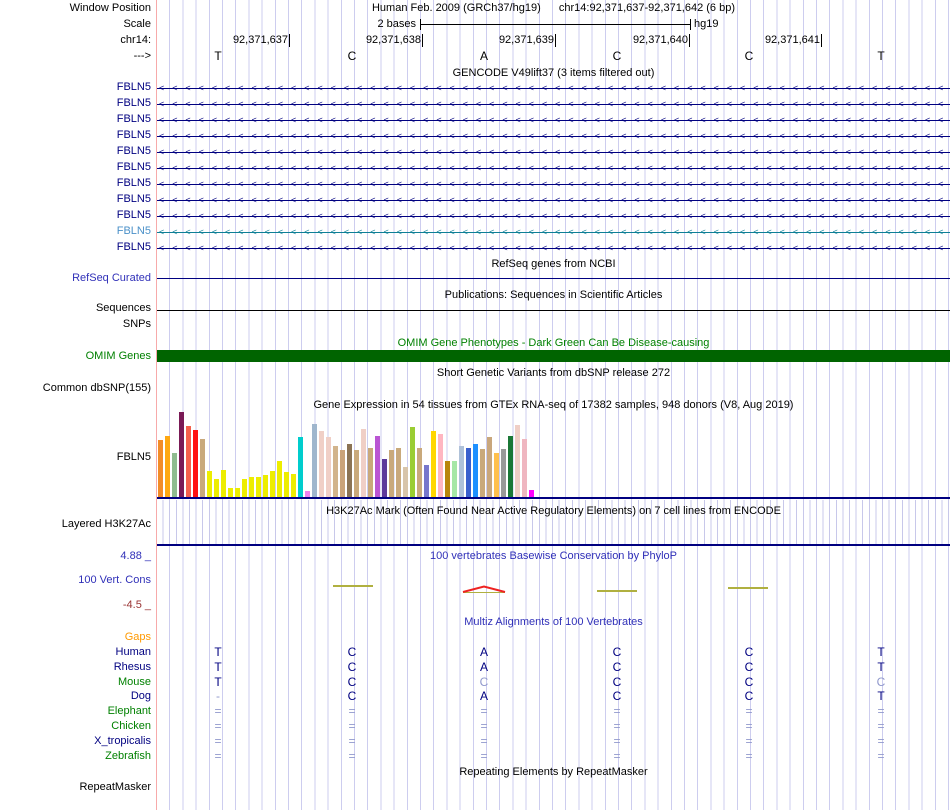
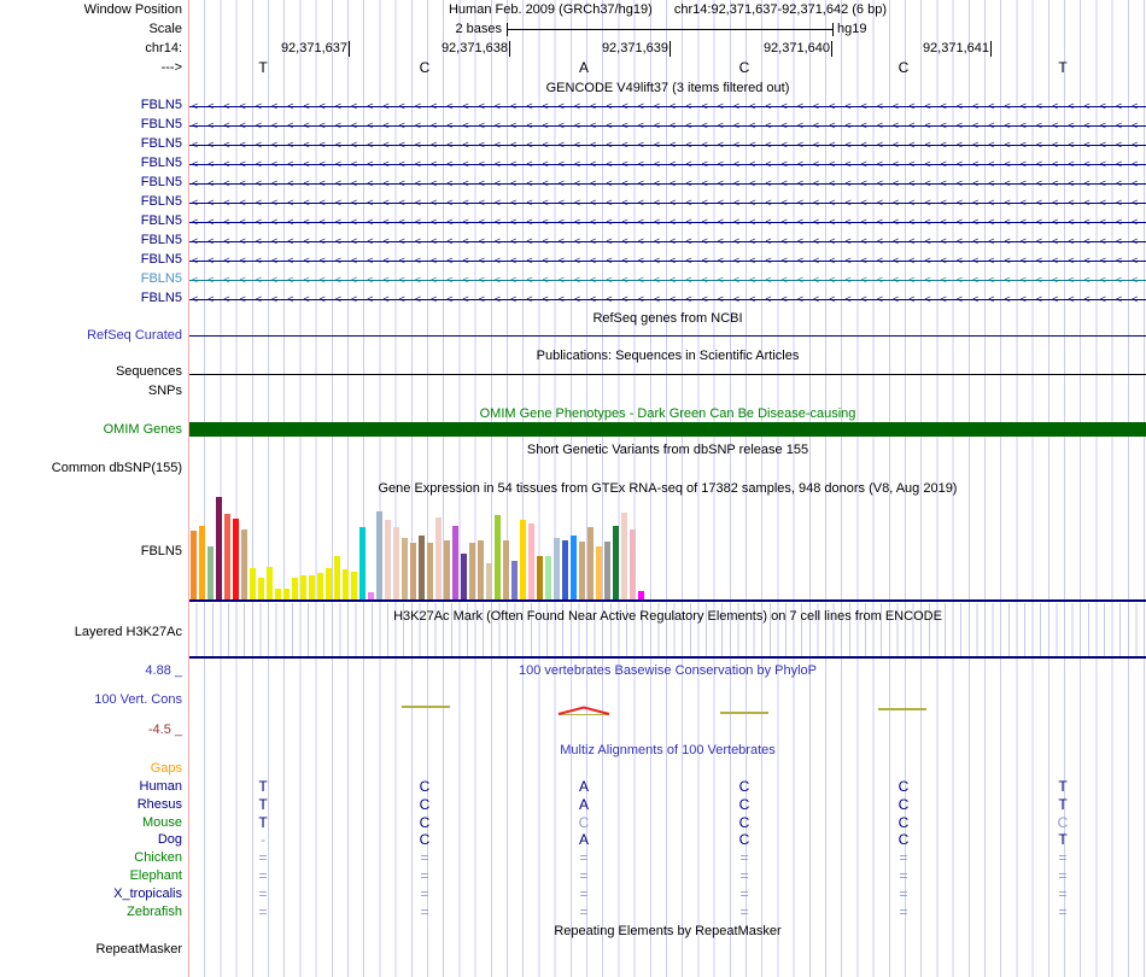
  Window Position
  Human Feb. 2009 (GRCh37/hg19) chr14:92,371,637-92,371,642 (6 bp)
  Scale
  2 bases
  hg19
  chr14:
  92,371,637
  92,371,638
  92,371,639
  92,371,640
  92,371,641
  --->
  T
  C
  A
  C
  C
  T
  GENCODE V49lift37 (3 items filtered out)
  FBLN5
  <<<<<<<<<<<<<<<<<<<<<<<<<<<<<<<<<<<<<<<<<<<<<<<<<<<<<<<<<<<<
  FBLN5
  <<<<<<<<<<<<<<<<<<<<<<<<<<<<<<<<<<<<<<<<<<<<<<<<<<<<<<<<<<<<
  FBLN5
  <<<<<<<<<<<<<<<<<<<<<<<<<<<<<<<<<<<<<<<<<<<<<<<<<<<<<<<<<<<<
  FBLN5
  <<<<<<<<<<<<<<<<<<<<<<<<<<<<<<<<<<<<<<<<<<<<<<<<<<<<<<<<<<<<
  FBLN5
  <<<<<<<<<<<<<<<<<<<<<<<<<<<<<<<<<<<<<<<<<<<<<<<<<<<<<<<<<<<<
  FBLN5
  <<<<<<<<<<<<<<<<<<<<<<<<<<<<<<<<<<<<<<<<<<<<<<<<<<<<<<<<<<<<
  FBLN5
  <<<<<<<<<<<<<<<<<<<<<<<<<<<<<<<<<<<<<<<<<<<<<<<<<<<<<<<<<<<<
  FBLN5
  <<<<<<<<<<<<<<<<<<<<<<<<<<<<<<<<<<<<<<<<<<<<<<<<<<<<<<<<<<<<
  FBLN5
  <<<<<<<<<<<<<<<<<<<<<<<<<<<<<<<<<<<<<<<<<<<<<<<<<<<<<<<<<<<<
  FBLN5
  <<<<<<<<<<<<<<<<<<<<<<<<<<<<<<<<<<<<<<<<<<<<<<<<<<<<<<<<<<<<
  FBLN5
  <<<<<<<<<<<<<<<<<<<<<<<<<<<<<<<<<<<<<<<<<<<<<<<<<<<<<<<<<<<<
  RefSeq genes from NCBI
  RefSeq Curated
  Publications: Sequences in Scientific Articles
  Sequences
  SNPs
  OMIM Gene Phenotypes - Dark Green Can Be Disease-causing
  OMIM Genes
- Short Genetic Variants from dbSNP release 272
+ Short Genetic Variants from dbSNP release 155
  Common dbSNP(155)
  Gene Expression in 54 tissues from GTEx RNA-seq of 17382 samples, 948 donors (V8, Aug 2019)
  FBLN5
  H3K27Ac Mark (Often Found Near Active Regulatory Elements) on 7 cell lines from ENCODE
  Layered H3K27Ac
  4.88 _
  100 vertebrates Basewise Conservation by PhyloP
  100 Vert. Cons
  -4.5 _
  Multiz Alignments of 100 Vertebrates
  Gaps
  Human
  T
  C
  A
  C
  C
  T
  Rhesus
  T
  C
  A
  C
  C
  T
  Mouse
  T
  C
  C
  C
  C
  C
  Dog
  -
  C
  A
  C
  C
  T
- Elephant
+ Chicken
  =
  =
  =
  =
  =
  =
- Chicken
+ Elephant
  =
  =
  =
  =
  =
  =
  X_tropicalis
  =
  =
  =
  =
  =
  =
  Zebrafish
  =
  =
  =
  =
  =
  =
  Repeating Elements by RepeatMasker
  RepeatMasker
